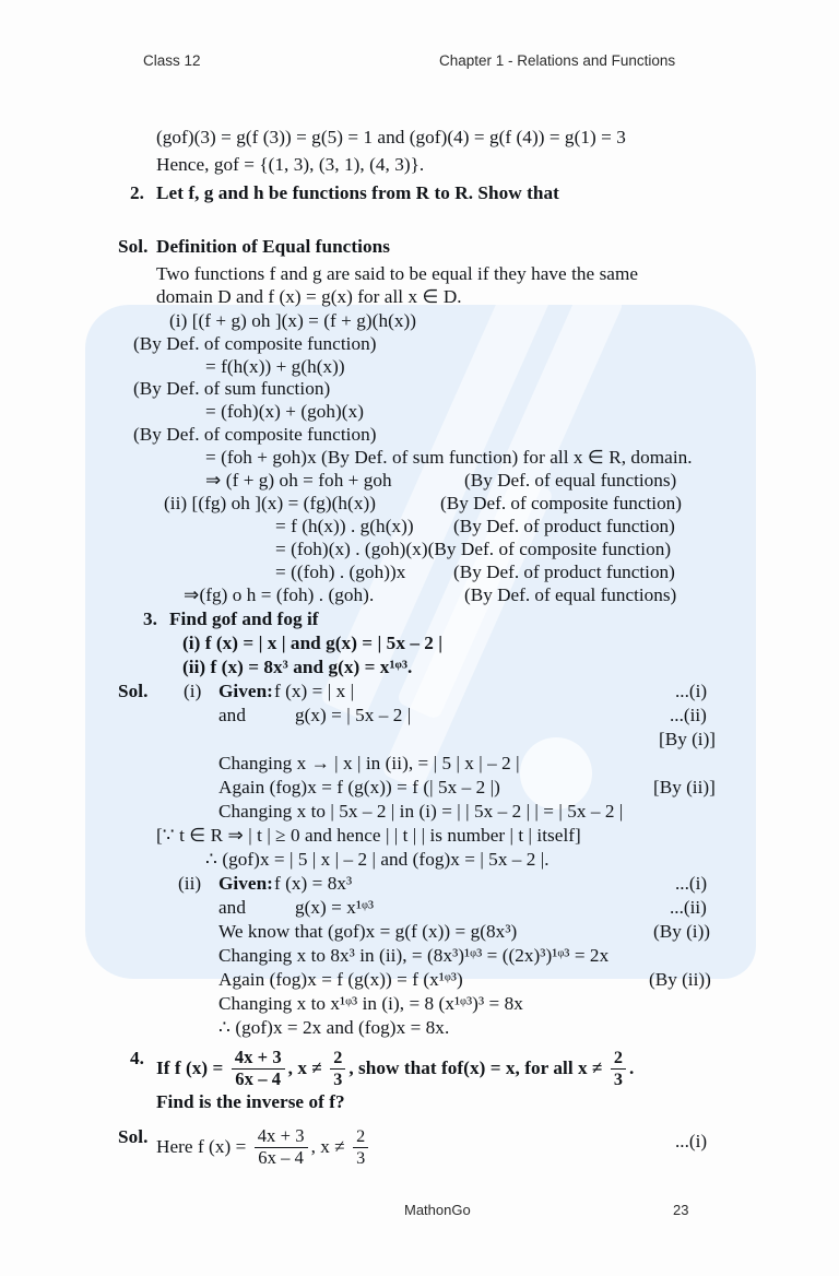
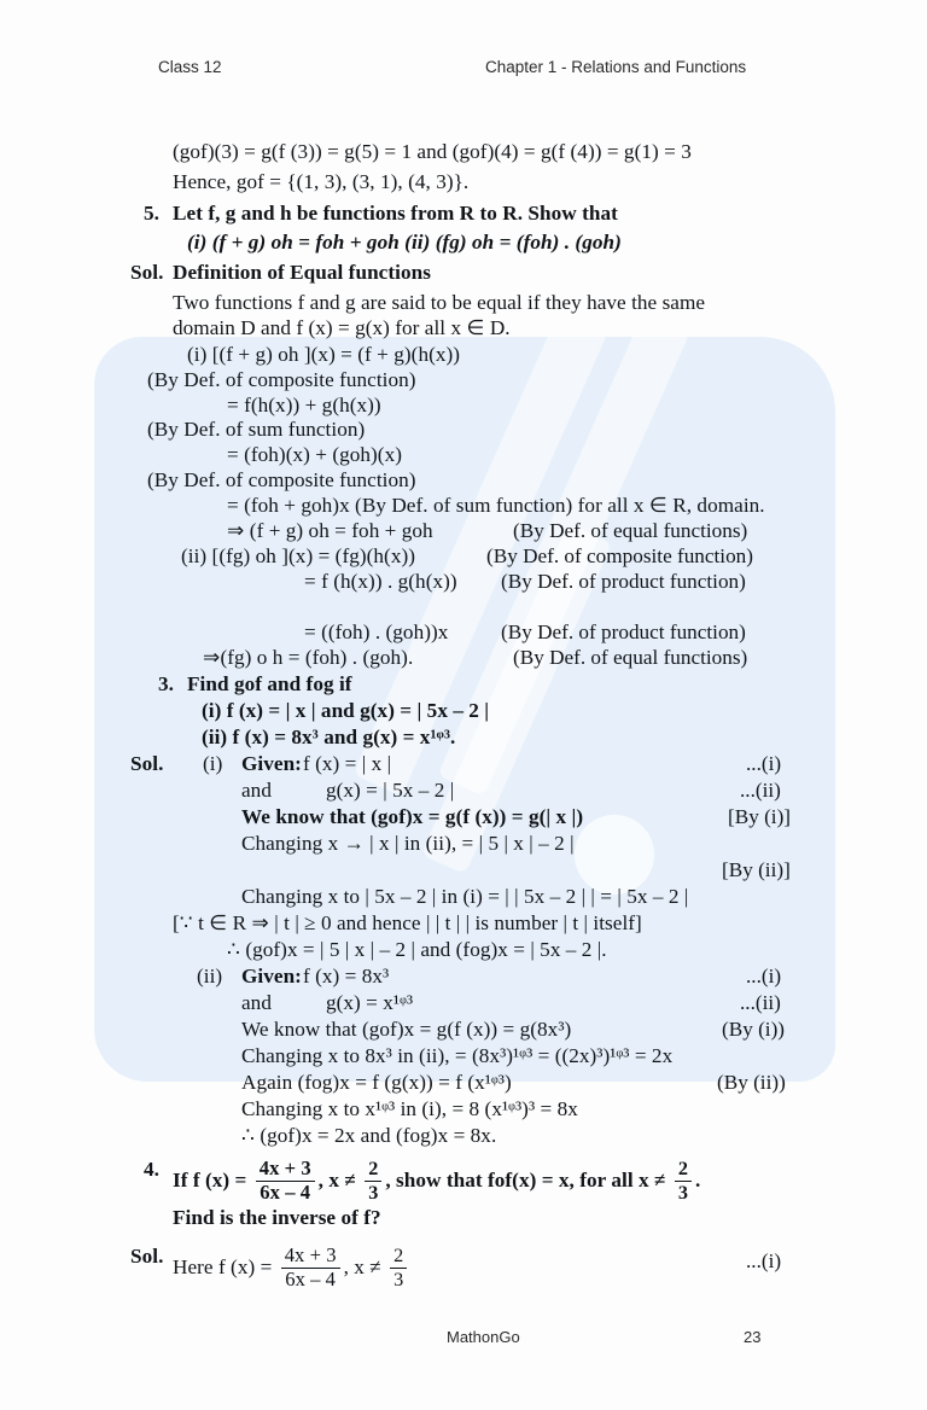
  Class 12
  Chapter 1 - Relations and Functions
  (gof)(3) = g(f (3)) = g(5) = 1 and (gof)(4) = g(f (4)) = g(1) = 3
  Hence, gof = {(1, 3), (3, 1), (4, 3)}.
- 2.
+ 5.
  Let f, g and h be functions from R to R. Show that
+ (i) (f + g) oh = foh + goh (ii) (fg) oh = (foh) . (goh)
  Sol.
  Definition of Equal functions
  Two functions f and g are said to be equal if they have the same
  domain D and f (x) = g(x) for all x ∈ D.
  (i) [(f + g) oh ](x) = (f + g)(h(x))
  (By Def. of composite function)
  = f(h(x)) + g(h(x))
  (By Def. of sum function)
  = (foh)(x) + (goh)(x)
  (By Def. of composite function)
  = (foh + goh)x (By Def. of sum function) for all x ∈ R, domain.
  ⇒ (f + g) oh = foh + goh
  (By Def. of equal functions)
  (ii) [(fg) oh ](x) = (fg)(h(x))
  (By Def. of composite function)
  = f (h(x)) . g(h(x))
  (By Def. of product function)
- = (foh)(x) . (goh)(x)(By Def. of composite function)
  = ((foh) . (goh))x
  (By Def. of product function)
  ⇒(fg) o h = (foh) . (goh).
  (By Def. of equal functions)
  3.
  Find gof and fog if
  (i) f (x) = | x | and g(x) = | 5x – 2 |
  (ii) f (x) = 8x³ and g(x) = x¹ᵠ³.
  Sol.
  (i)
  Given:
  f (x) = | x |
  ...(i)
  and
  g(x) = | 5x – 2 |
  ...(ii)
+ We know that (gof)x = g(f (x)) = g(| x |)
  [By (i)]
  Changing x → | x | in (ii), = | 5 | x | – 2 |
- Again (fog)x = f (g(x)) = f (| 5x – 2 |)
  [By (ii)]
  Changing x to | 5x – 2 | in (i) = | | 5x – 2 | | = | 5x – 2 |
  [∵ t ∈ R ⇒ | t | ≥ 0 and hence | | t | | is number | t | itself]
  ∴ (gof)x = | 5 | x | – 2 | and (fog)x = | 5x – 2 |.
  (ii)
  Given:
  f (x) = 8x³
  ...(i)
  and
  g(x) = x¹ᵠ³
  ...(ii)
  We know that (gof)x = g(f (x)) = g(8x³)
  (By (i))
  Changing x to 8x³ in (ii), = (8x³)¹ᵠ³ = ((2x)³)¹ᵠ³ = 2x
  Again (fog)x = f (g(x)) = f (x¹ᵠ³)
  (By (ii))
  Changing x to x¹ᵠ³ in (i), = 8 (x¹ᵠ³)³ = 8x
  ∴ (gof)x = 2x and (fog)x = 8x.
  4.
  If f (x) =
  4x + 3
  6x – 4
  , x ≠
  2
  3
  , show that fof(x) = x, for all x ≠
  2
  3
  .
  Find is the inverse of f?
  Sol.
  Here f (x) =
  4x + 3
  6x – 4
  , x ≠
  2
  3
  ...(i)
  MathonGo
  23
